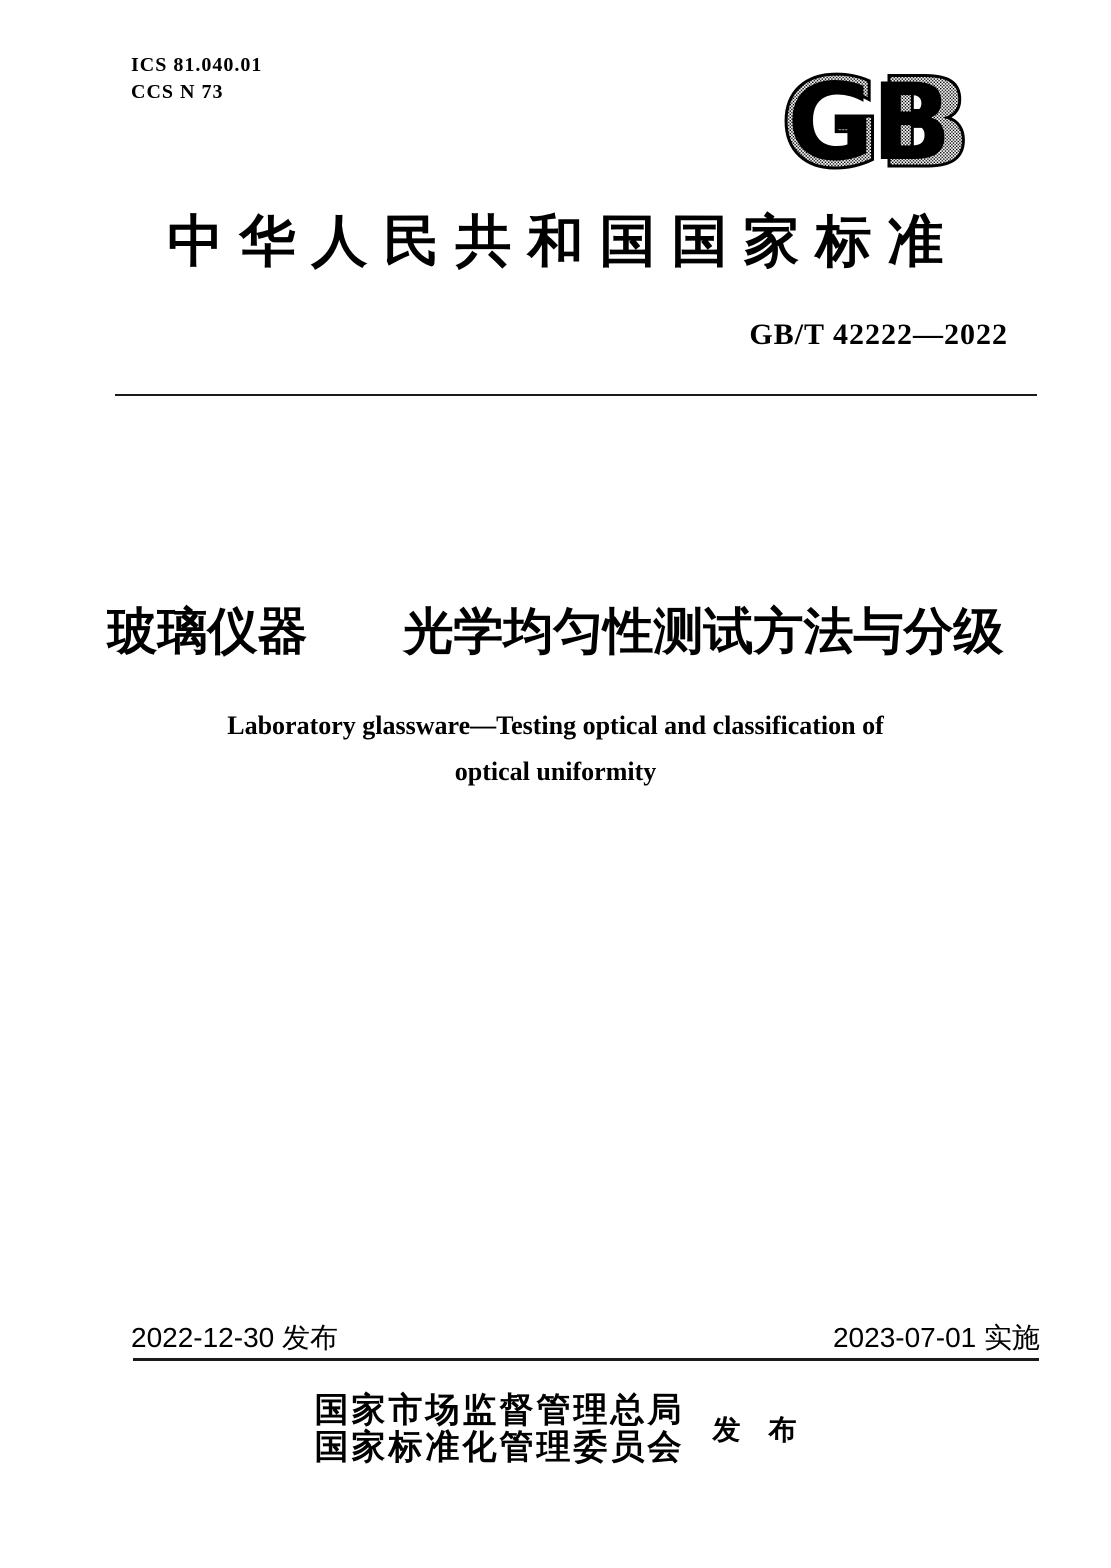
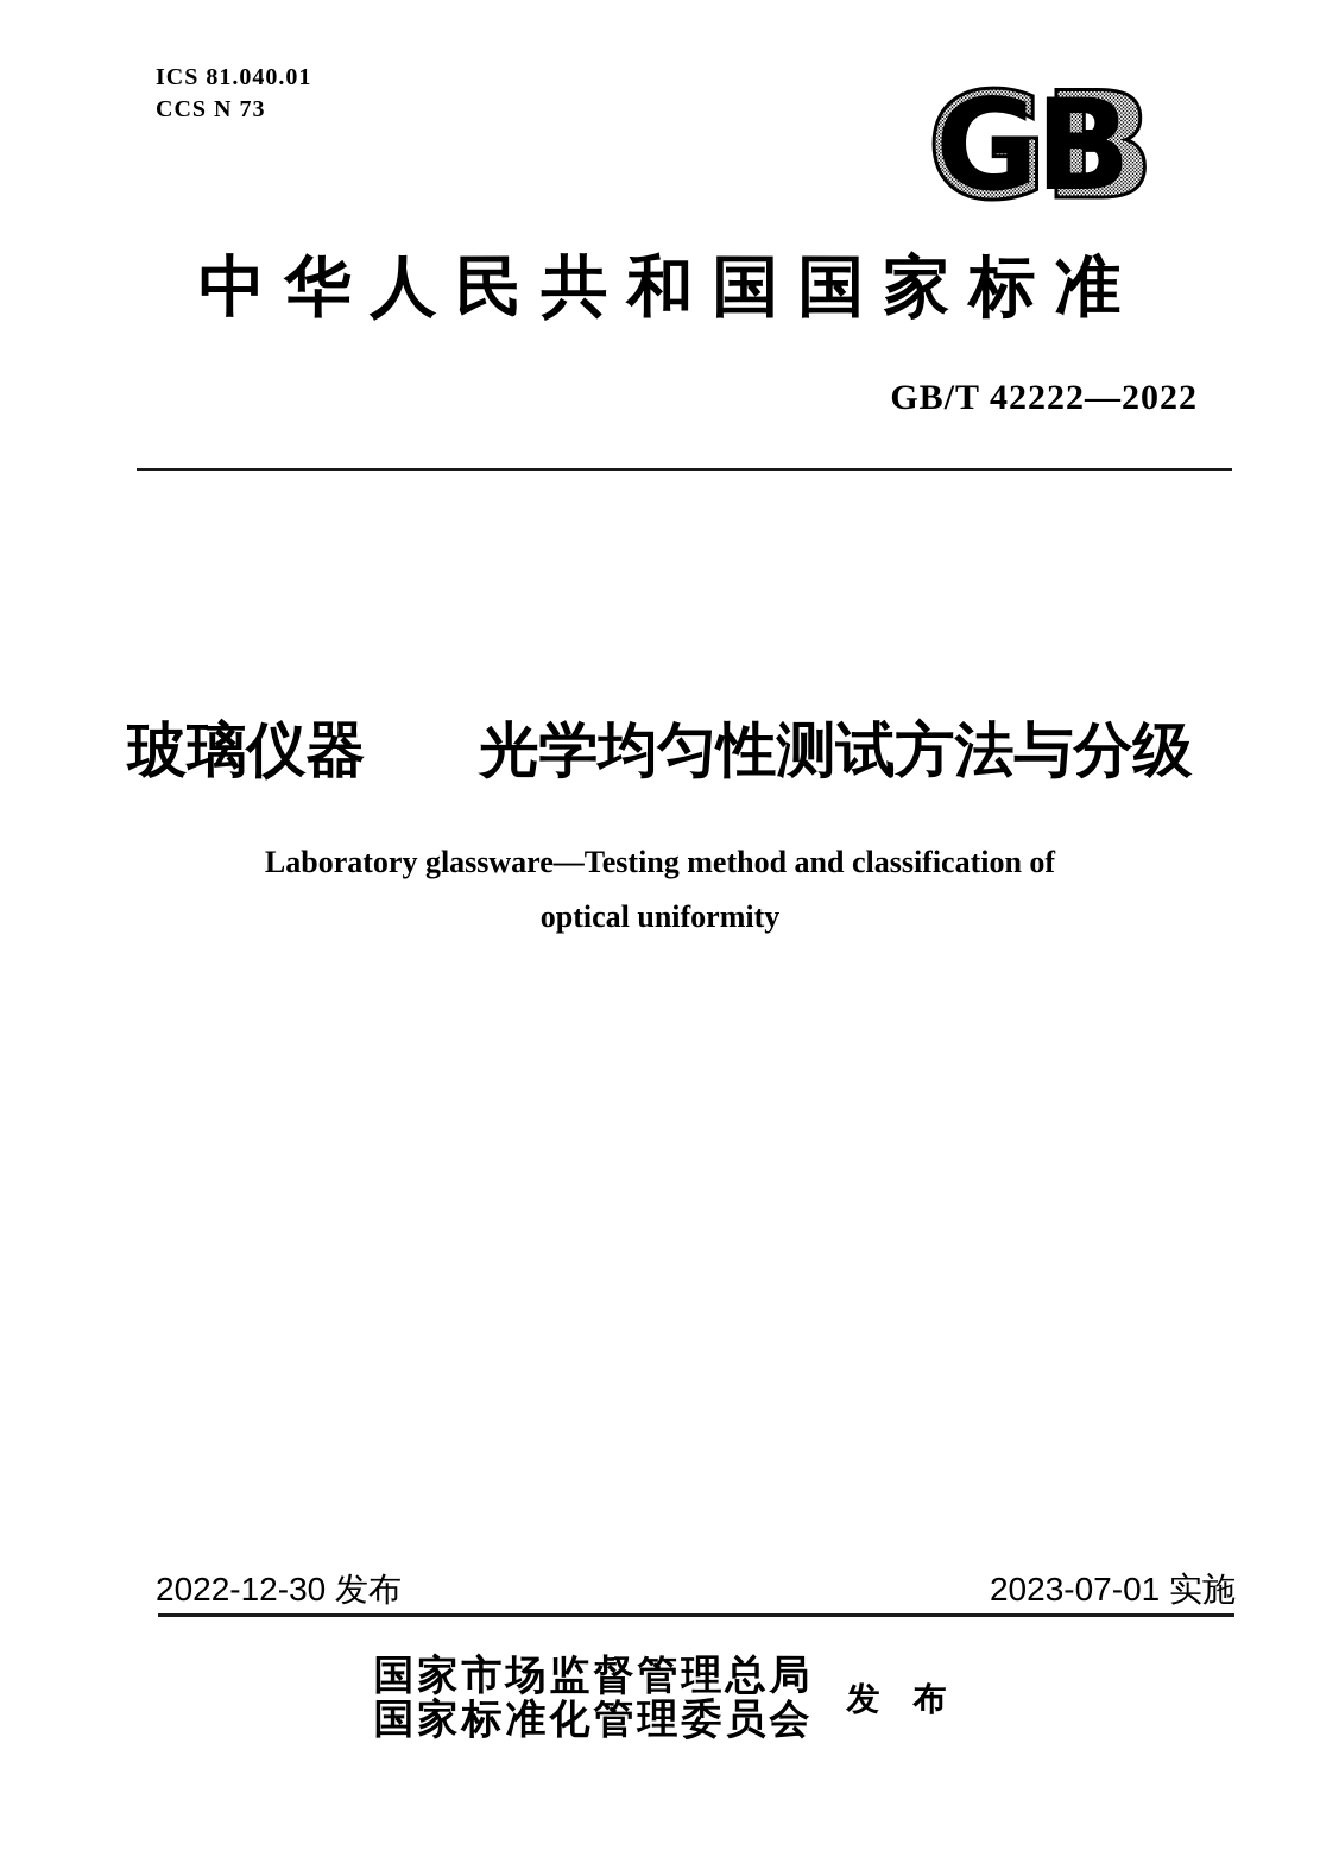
  ICS 81.040.01
  CCS N 73
  GB
  GB
  中华人民共和国国家标准
  GB/T 42222—2022
  玻璃仪器 光学均匀性测试方法与分级
- Laboratory glassware—Testing optical and classification of
+ Laboratory glassware—Testing method and classification of
  optical uniformity
  2022-12-30 发布
  2023-07-01 实施
  国家市场监督管理总局
  国家标准化管理委员会
  发 布
